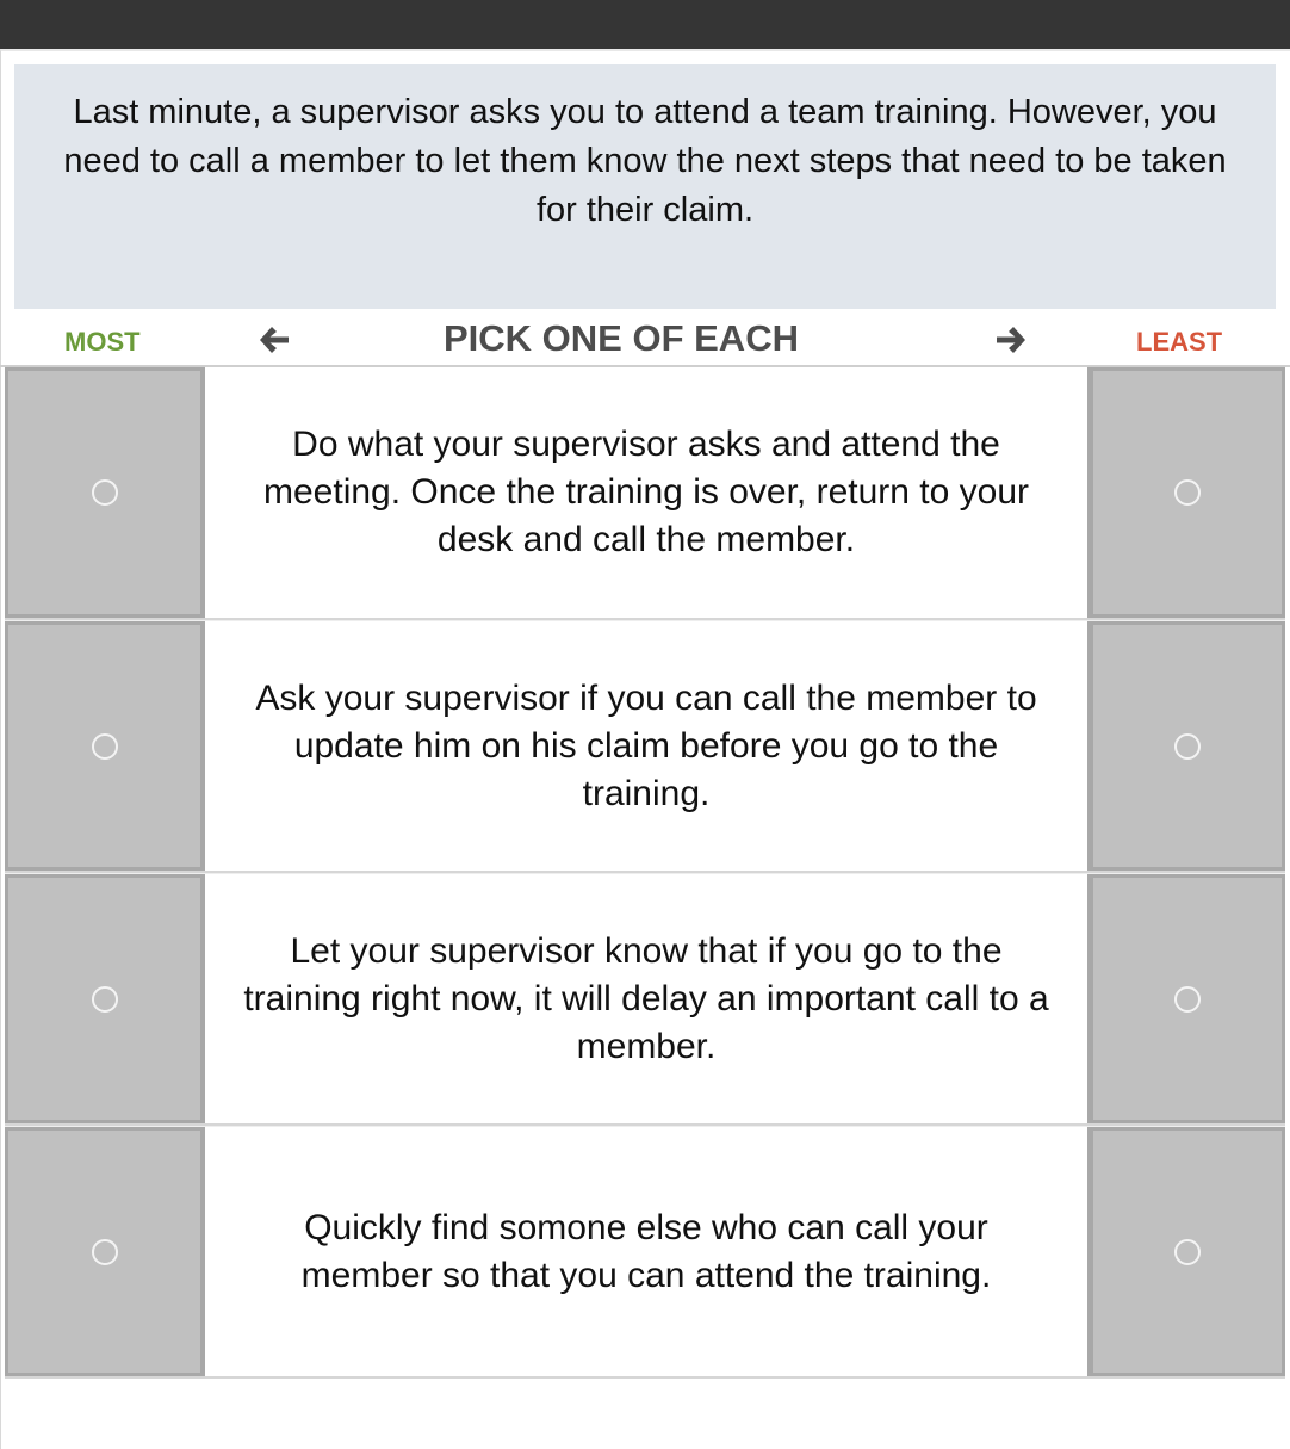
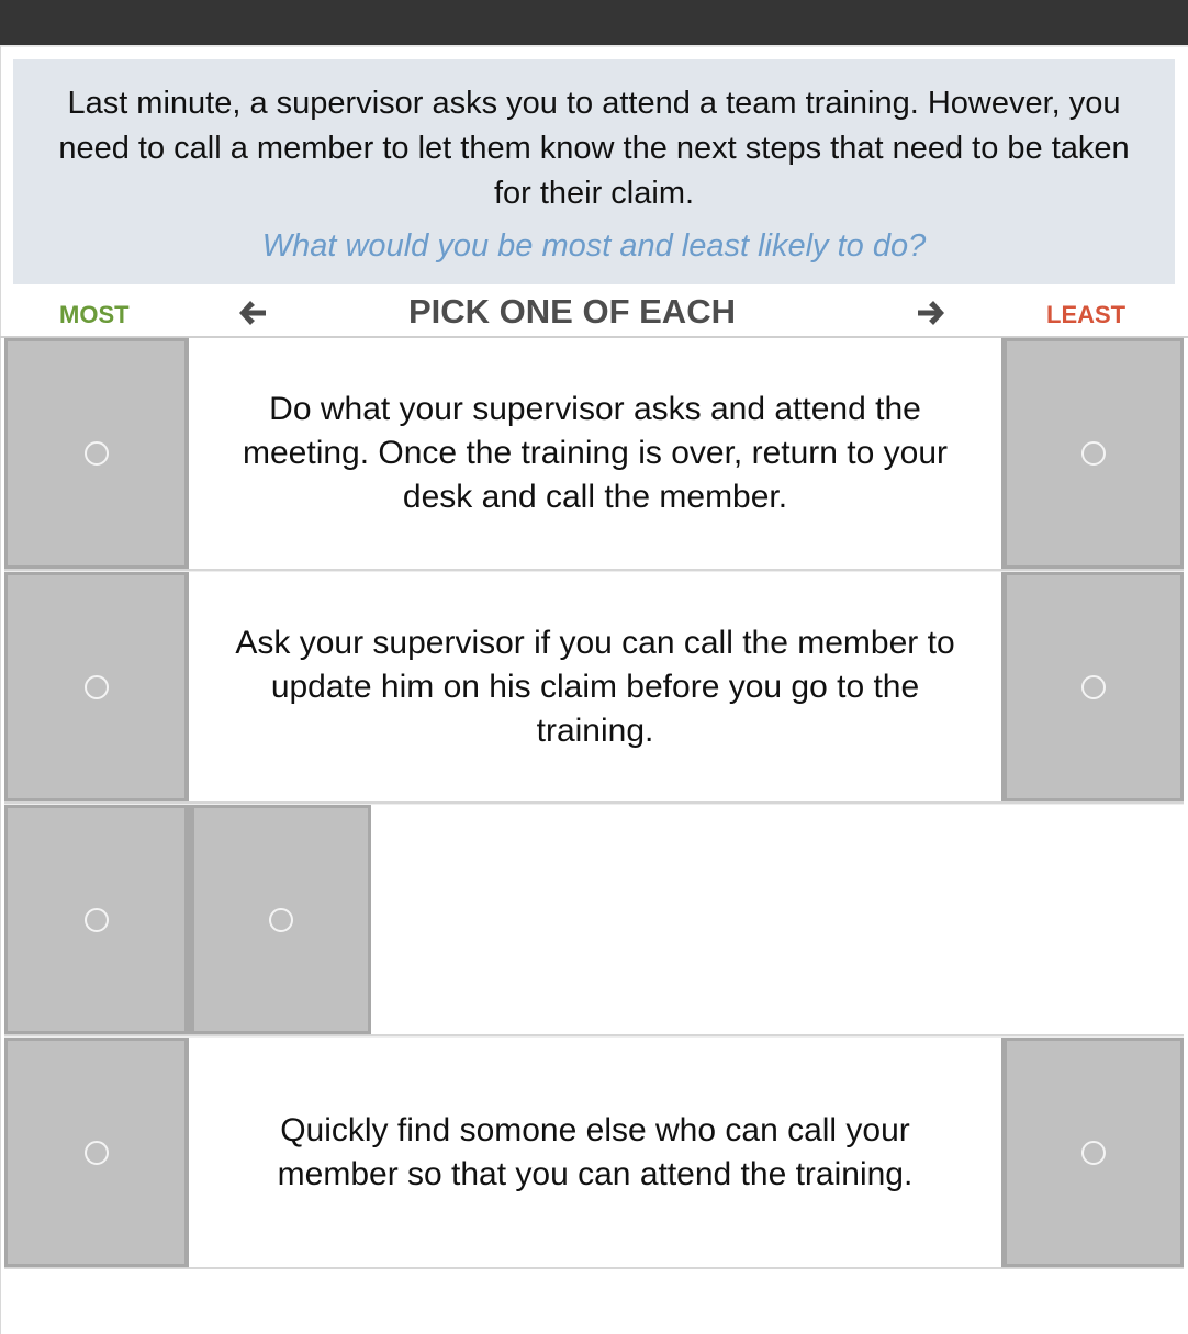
  Last minute, a supervisor asks you to attend a team training. However, you need to call a member to let them know the next steps that need to be taken for their claim.
+ What would you be most and least likely to do?
  MOST
  PICK ONE OF EACH
  LEAST
  Do what your supervisor asks and attend the meeting. Once the training is over, return to your desk and call the member.
  Ask your supervisor if you can call the member to update him on his claim before you go to the training.
- Let your supervisor know that if you go to the training right now, it will delay an important call to a member.
  Quickly find somone else who can call your member so that you can attend the training.
